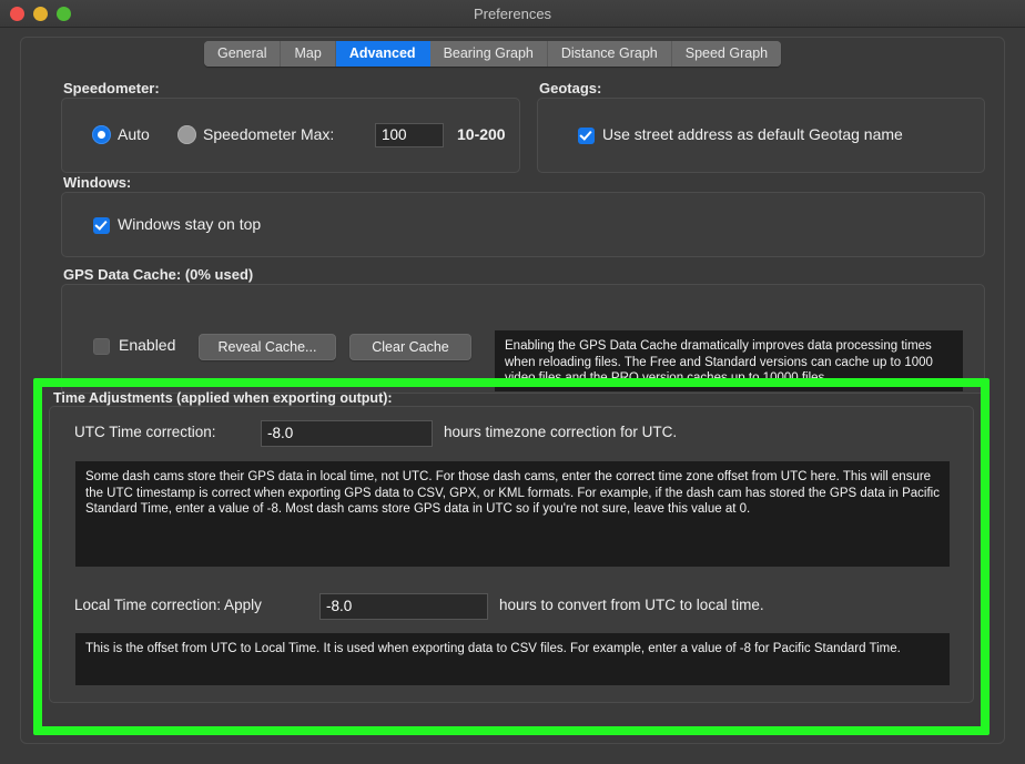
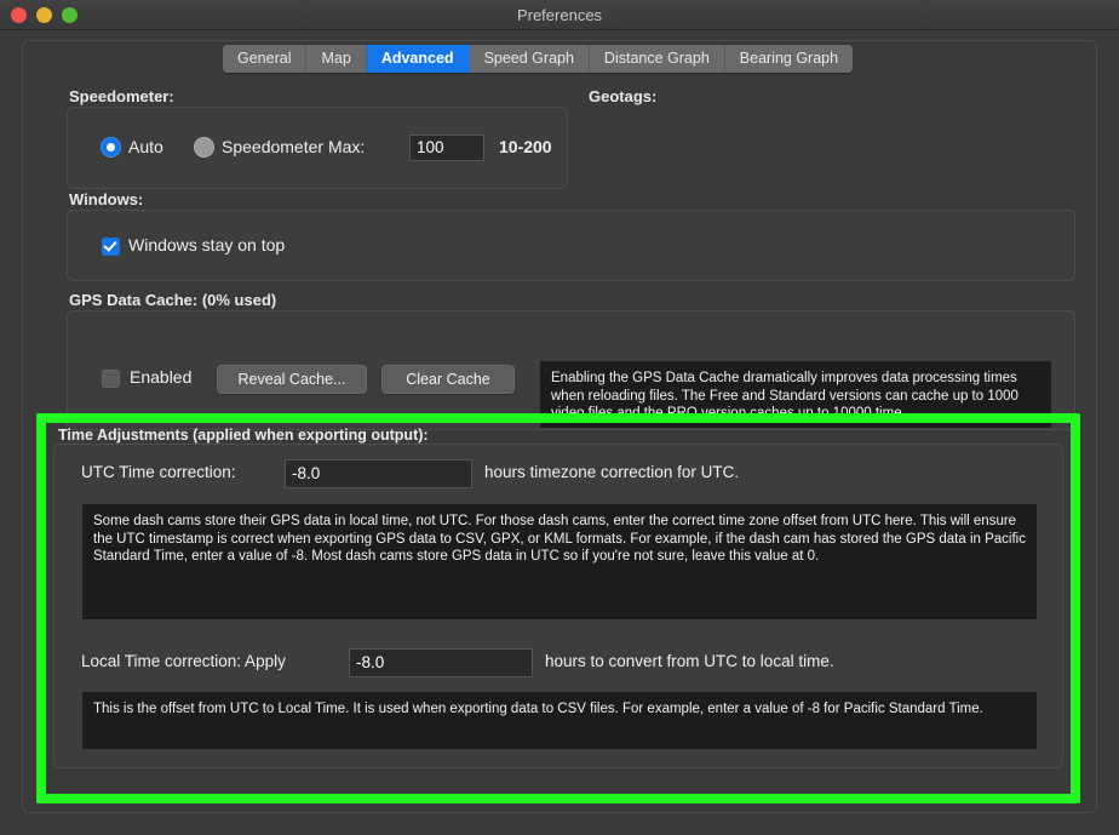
  Preferences
  Speedometer:
  Auto
  Speedometer Max:
  100
  10-200
  Geotags:
- Use street address as default Geotag name
  Windows:
  Windows stay on top
  GPS Data Cache: (0% used)
  Enabled
  Reveal Cache...
  Clear Cache
- Enabling the GPS Data Cache dramatically improves data processing times when reloading files. The Free and Standard versions can cache up to 1000 video files and the PRO version caches up to 10000 files.
+ Enabling the GPS Data Cache dramatically improves data processing times when reloading files. The Free and Standard versions can cache up to 1000 video files and the PRO version caches up to 10000 time.
  Time Adjustments (applied when exporting output):
  UTC Time correction:
  -8.0
  hours timezone correction for UTC.
  Some dash cams store their GPS data in local time, not UTC. For those dash cams, enter the correct time zone offset from UTC here. This will ensure the UTC timestamp is correct when exporting GPS data to CSV, GPX, or KML formats. For example, if the dash cam has stored the GPS data in Pacific Standard Time, enter a value of -8. Most dash cams store GPS data in UTC so if you're not sure, leave this value at 0.
  Local Time correction: Apply
  -8.0
  hours to convert from UTC to local time.
  This is the offset from UTC to Local Time. It is used when exporting data to CSV files. For example, enter a value of -8 for Pacific Standard Time.
  General
  Map
  Advanced
- Bearing Graph
+ Speed Graph
  Distance Graph
- Speed Graph
+ Bearing Graph
